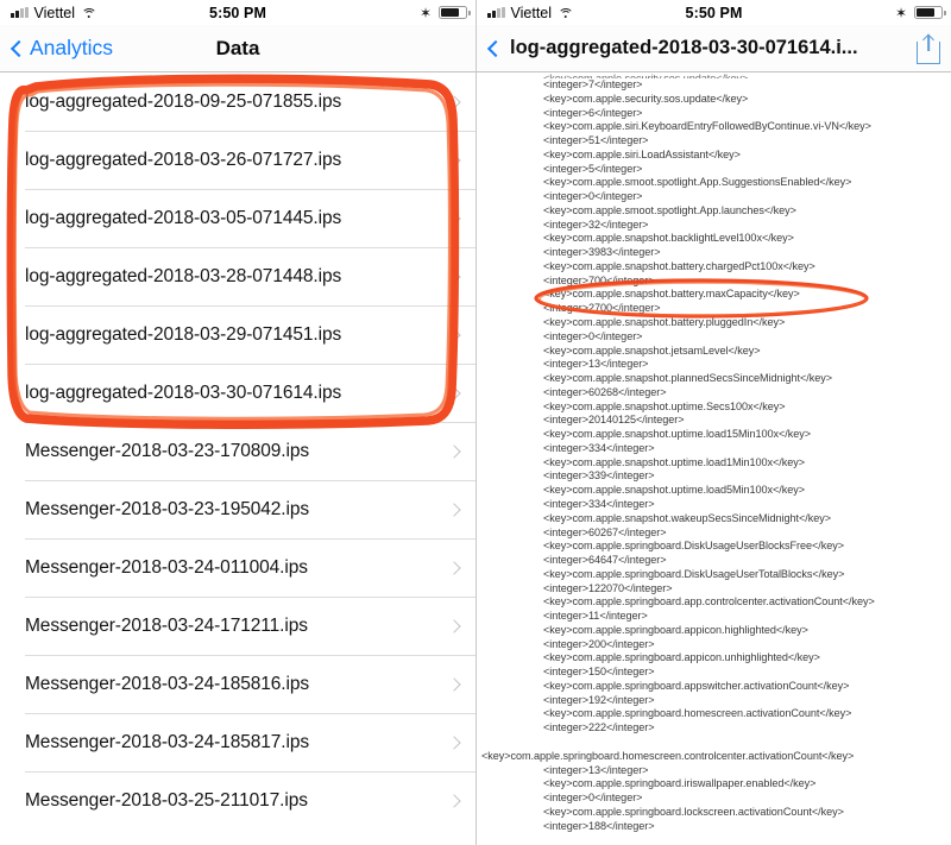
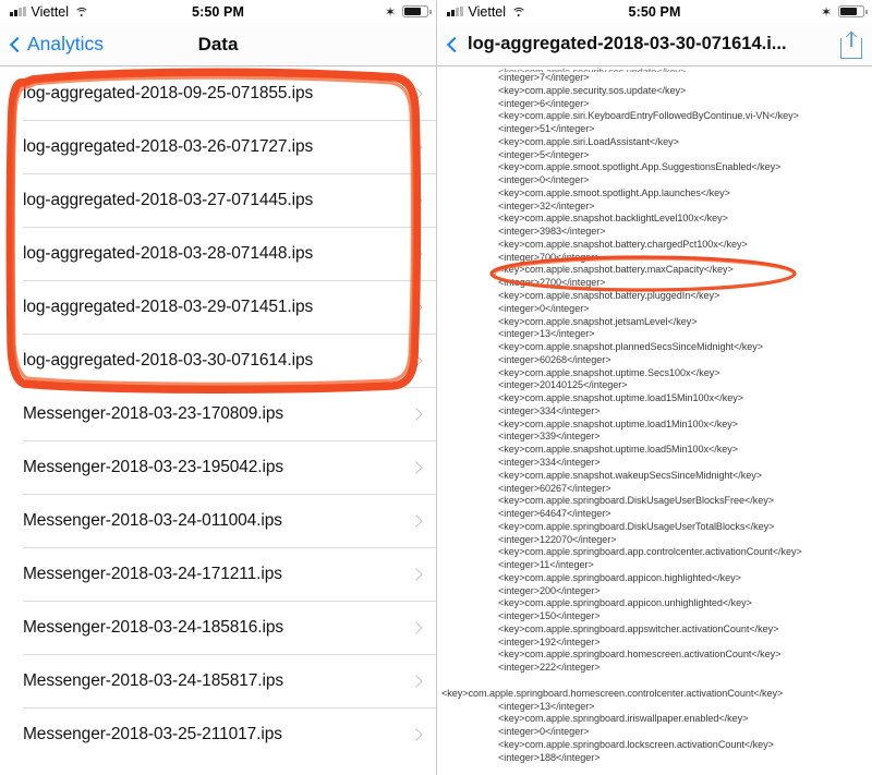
  Viettel
  5:50 PM
  ✶
  Analytics
  Data
  log-aggregated-2018-09-25-071855.ips
  log-aggregated-2018-03-26-071727.ips
- log-aggregated-2018-03-05-071445.ips
+ log-aggregated-2018-03-27-071445.ips
  log-aggregated-2018-03-28-071448.ips
  log-aggregated-2018-03-29-071451.ips
  log-aggregated-2018-03-30-071614.ips
  Messenger-2018-03-23-170809.ips
  Messenger-2018-03-23-195042.ips
  Messenger-2018-03-24-011004.ips
  Messenger-2018-03-24-171211.ips
  Messenger-2018-03-24-185816.ips
  Messenger-2018-03-24-185817.ips
  Messenger-2018-03-25-211017.ips
  Viettel
  5:50 PM
  ✶
  log-aggregated-2018-03-30-071614.i...
  <integer>7</integer>
  <key>com.apple.security.sos.update</key>
  <integer>6</integer>
  <key>com.apple.siri.KeyboardEntryFollowedByContinue.vi-VN</key>
  <integer>51</integer>
  <key>com.apple.siri.LoadAssistant</key>
  <integer>5</integer>
  <key>com.apple.smoot.spotlight.App.SuggestionsEnabled</key>
  <integer>0</integer>
  <key>com.apple.smoot.spotlight.App.launches</key>
  <integer>32</integer>
  <key>com.apple.snapshot.backlightLevel100x</key>
  <integer>3983</integer>
  <key>com.apple.snapshot.battery.chargedPct100x</key>
  <integer>700</inte
  <key>com.apple.snapshot.battery.maxCapacity</key>
  <ir>2700</integer>
  <key>com.apple.snapshot.battery.pluggedIn</key>
  <integer>0</integer>
  <key>com.apple.snapshot.jetsamLevel</key>
  <integer>13</integer>
  <key>com.apple.snapshot.plannedSecsSinceMidnight</key>
  <integer>60268</integer>
  <key>com.apple.snapshot.uptime.Secs100x</key>
  <integer>20140125</integer>
  <key>com.apple.snapshot.uptime.load15Min100x</key>
  <integer>334</integer>
  <key>com.apple.snapshot.uptime.load1Min100x</key>
  <integer>339</integer>
  <key>com.apple.snapshot.uptime.load5Min100x</key>
  <integer>334</integer>
  <key>com.apple.snapshot.wakeupSecsSinceMidnight</key>
  <integer>60267</integer>
  <key>com.apple.springboard.DiskUsageUserBlocksFree</key>
  <integer>64647</integer>
  <key>com.apple.springboard.DiskUsageUserTotalBlocks</key>
  <integer>122070</integer>
  <key>com.apple.springboard.app.controlcenter.activationCount</key>
  <integer>11</integer>
  <key>com.apple.springboard.appicon.highlighted</key>
  <integer>200</integer>
  <key>com.apple.springboard.appicon.unhighlighted</key>
  <integer>150</integer>
  <key>com.apple.springboard.appswitcher.activationCount</key>
  <integer>192</integer>
  <key>com.apple.springboard.homescreen.activationCount</key>
  <integer>222</integer>
  <key>com.apple.springboard.homescreen.controlcenter.activationCount</key>
  <integer>13</integer>
  <key>com.apple.springboard.iriswallpaper.enabled</key>
  <integer>0</integer>
  <key>com.apple.springboard.lockscreen.activationCount</key>
  <integer>188</integer>
